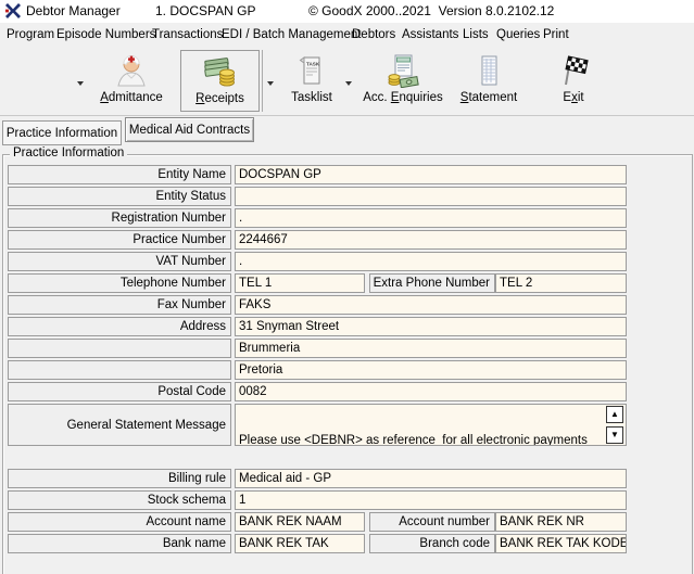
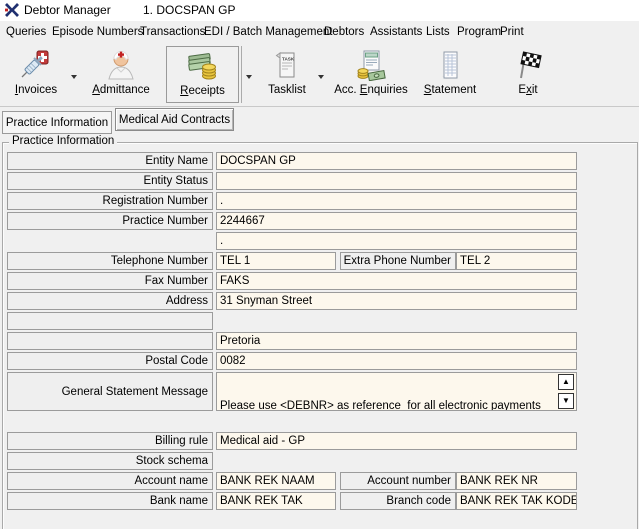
  Debtor Manager
  1. DOCSPAN GP
- © GoodX 2000..2021 Version 8.0.2102.12
- Program
+ Queries
  Episode Numbers
  Transactions
  EDI / Batch Management
  Debtors
  Assistants
  Lists
- Queries
+ Program
  Print
+ Invoices
  Admittance
  Receipts
  Tasklist
  Acc. Enquiries
  Statement
  Exit
  Practice Information
  Medical Aid Contracts
  Practice Information
  Entity Name
  DOCSPAN GP
  Entity Status
  Registration Number
  .
  Practice Number
  2244667
- VAT Number
  .
  Telephone Number
  TEL 1
  Extra Phone Number
  TEL 2
  Fax Number
  FAKS
  Address
  31 Snyman Street
- Brummeria
  Pretoria
  Postal Code
  0082
  General Statement Message
  Please use <DEBNR> as reference for all electronic payments
  ▲
  ▼
  Billing rule
  Medical aid - GP
  Stock schema
- 1
  Account name
  BANK REK NAAM
  Account number
  BANK REK NR
  Bank name
  BANK REK TAK
  Branch code
  BANK REK TAK KODE
